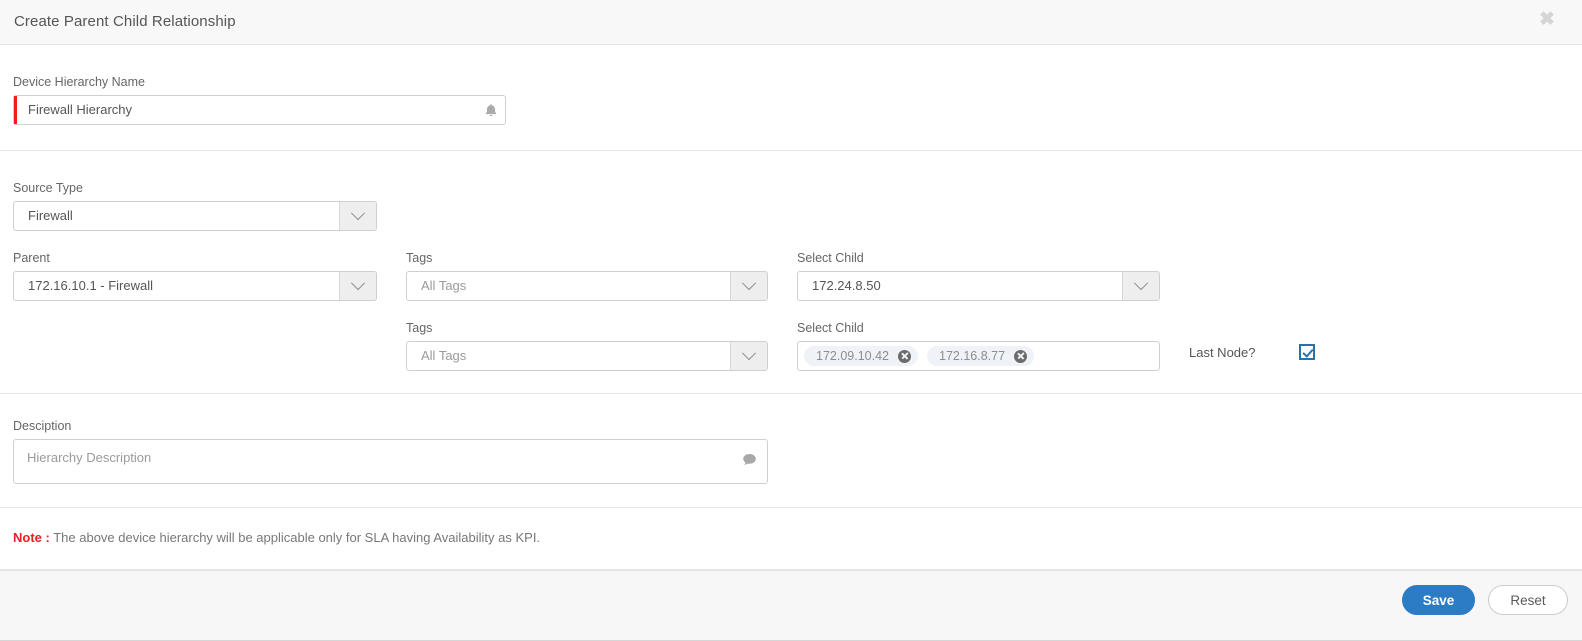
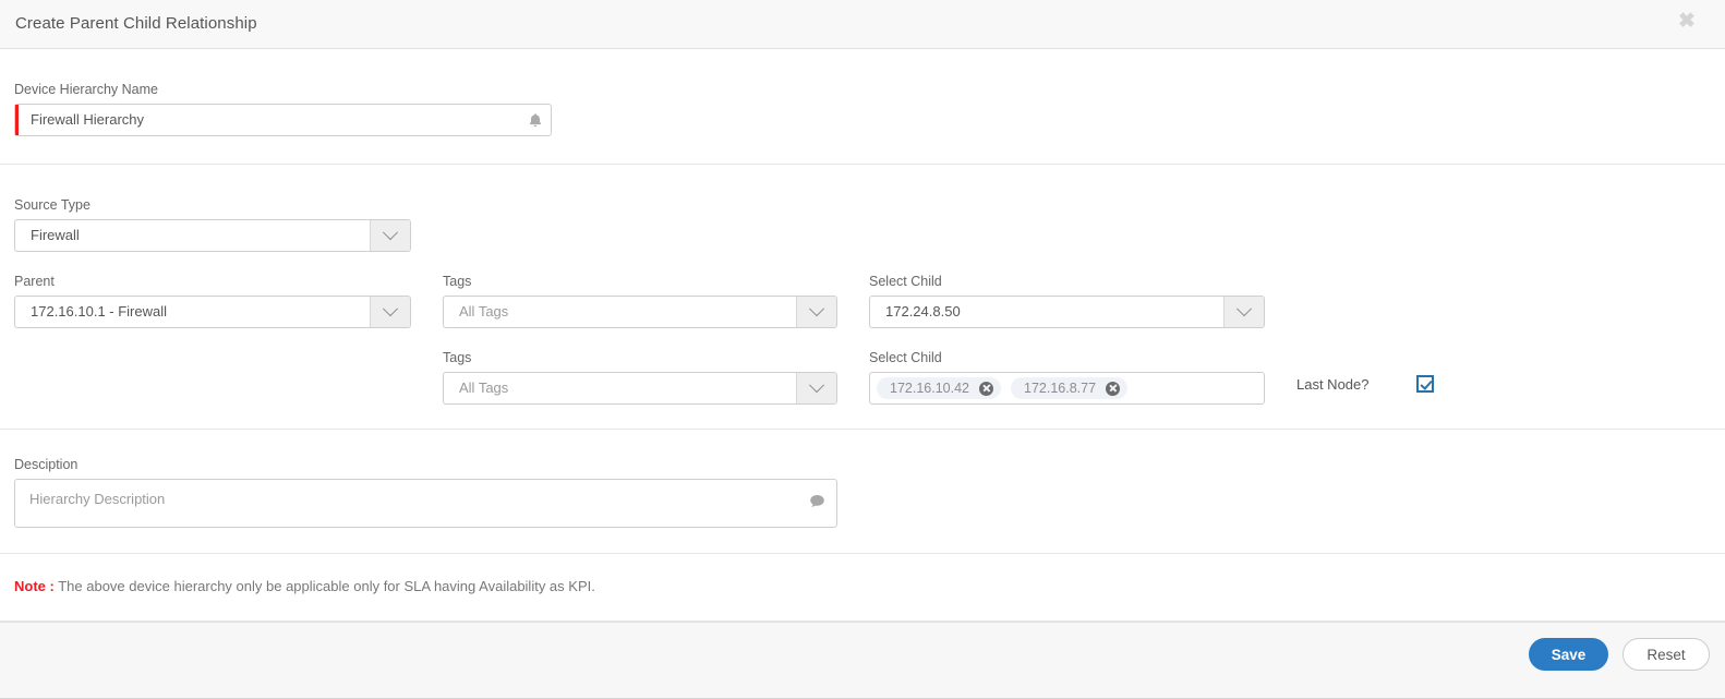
  Create Parent Child Relationship
  ✖
  Device Hierarchy Name
  Firewall Hierarchy
  Source Type
  Firewall
  Parent
  172.16.10.1 - Firewall
  Tags
  All Tags
  Tags
  All Tags
  Select Child
  172.24.8.50
  Select Child
- 172.09.10.42
+ 172.16.10.42
  172.16.8.77
  Last Node?
  Desciption
  Hierarchy Description
- Note : The above device hierarchy will be applicable only for SLA having Availability as KPI.
+ Note : The above device hierarchy only be applicable only for SLA having Availability as KPI.
  Save
  Reset
